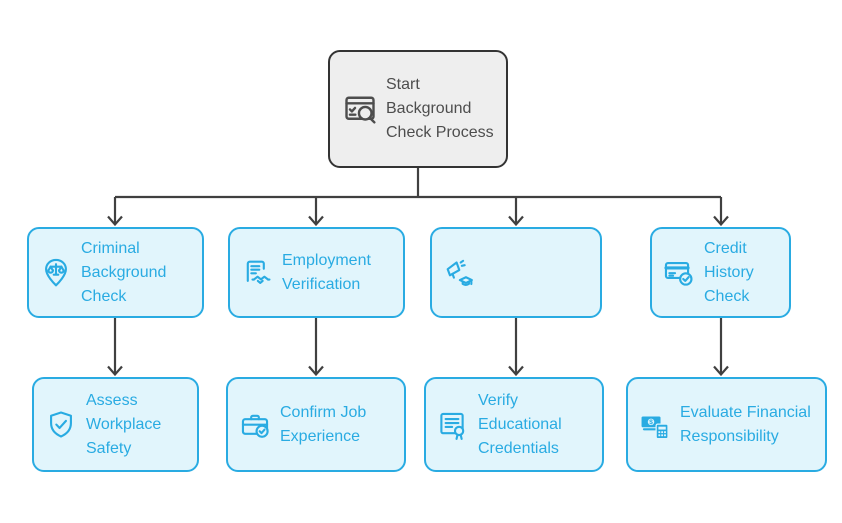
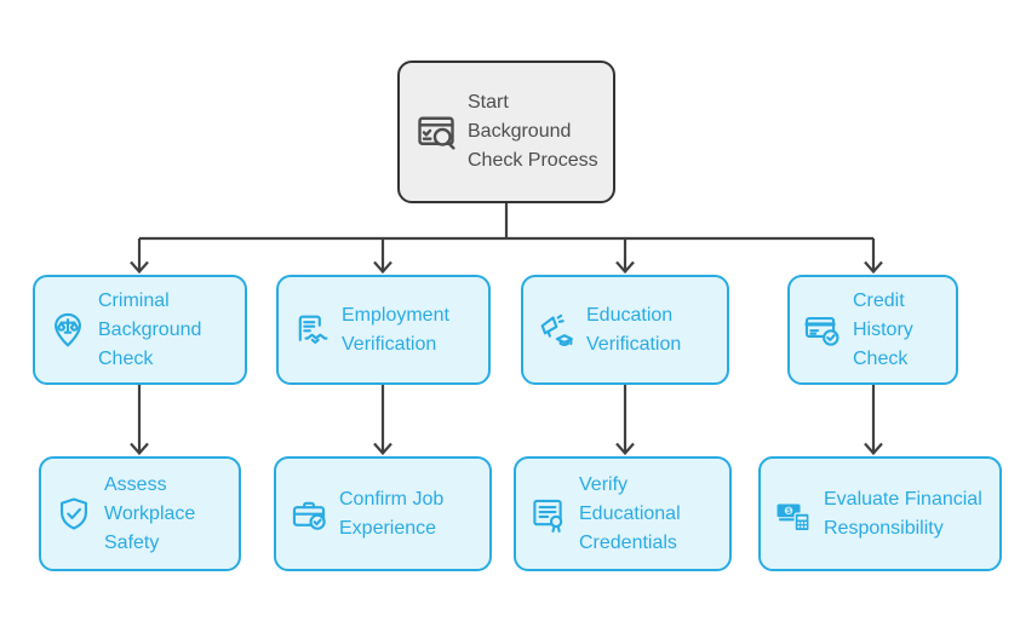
  Start Background Check Process
  Criminal Background Check
  Employment Verification
+ Education Verification
  Credit History Check
  Assess Workplace Safety
  Confirm Job Experience
  Verify Educational Credentials
  Evaluate Financial Responsibility
